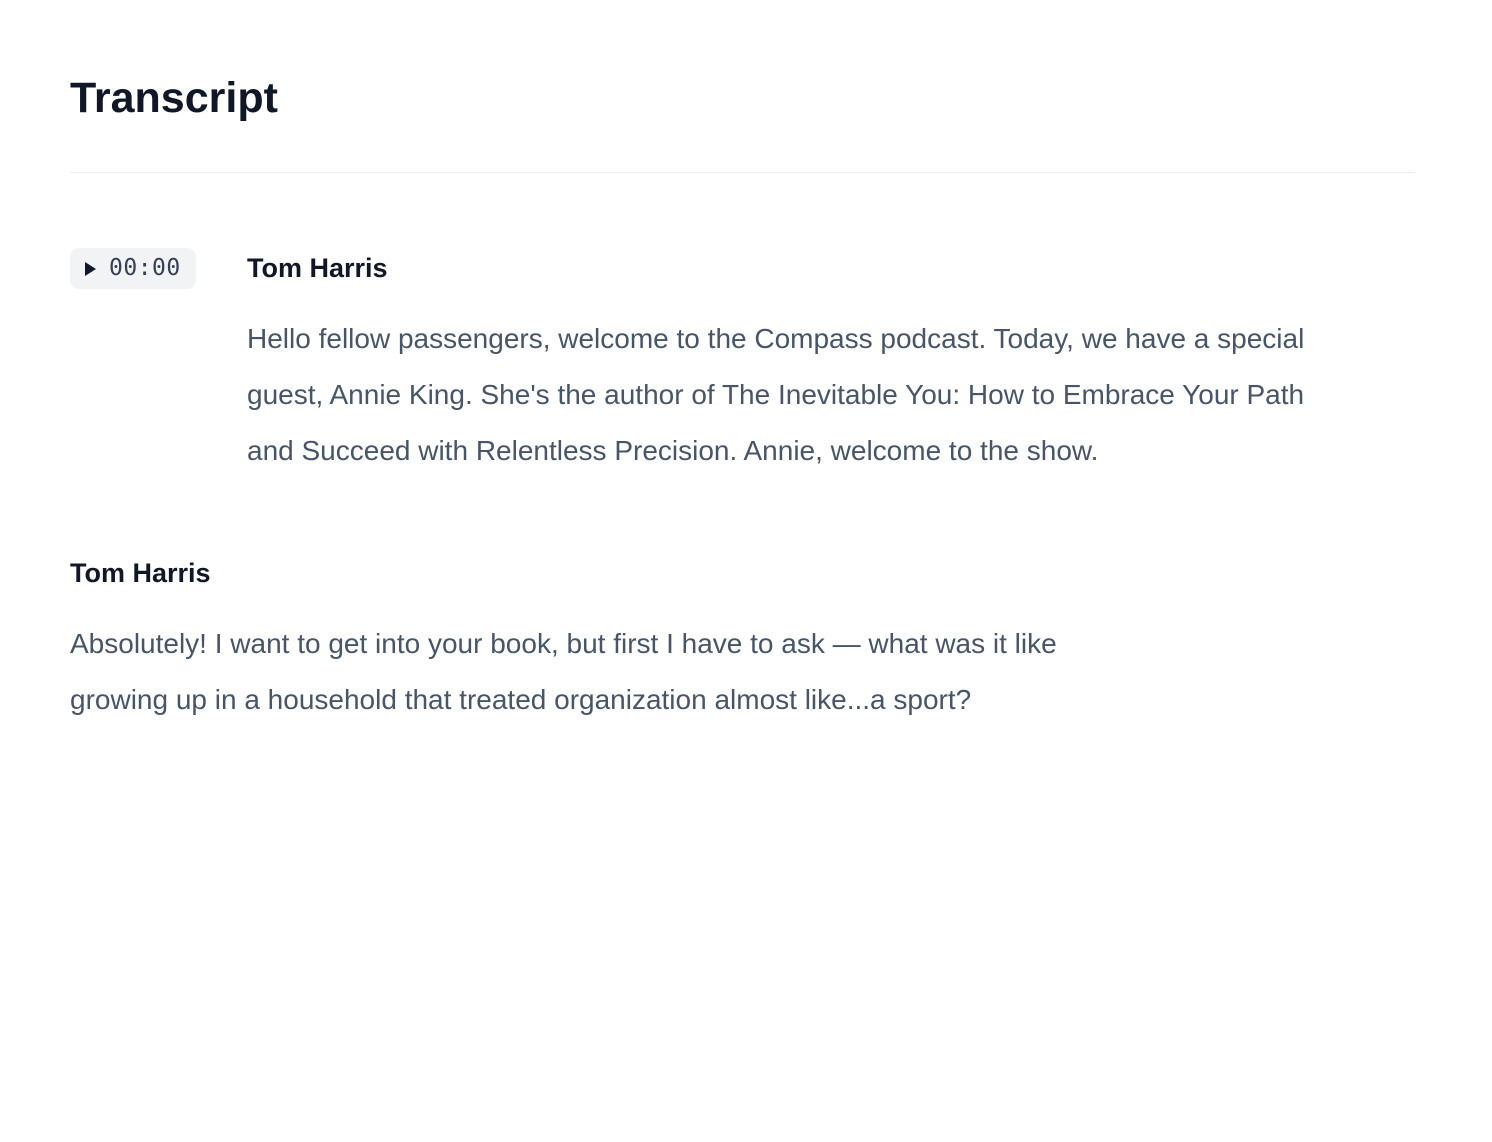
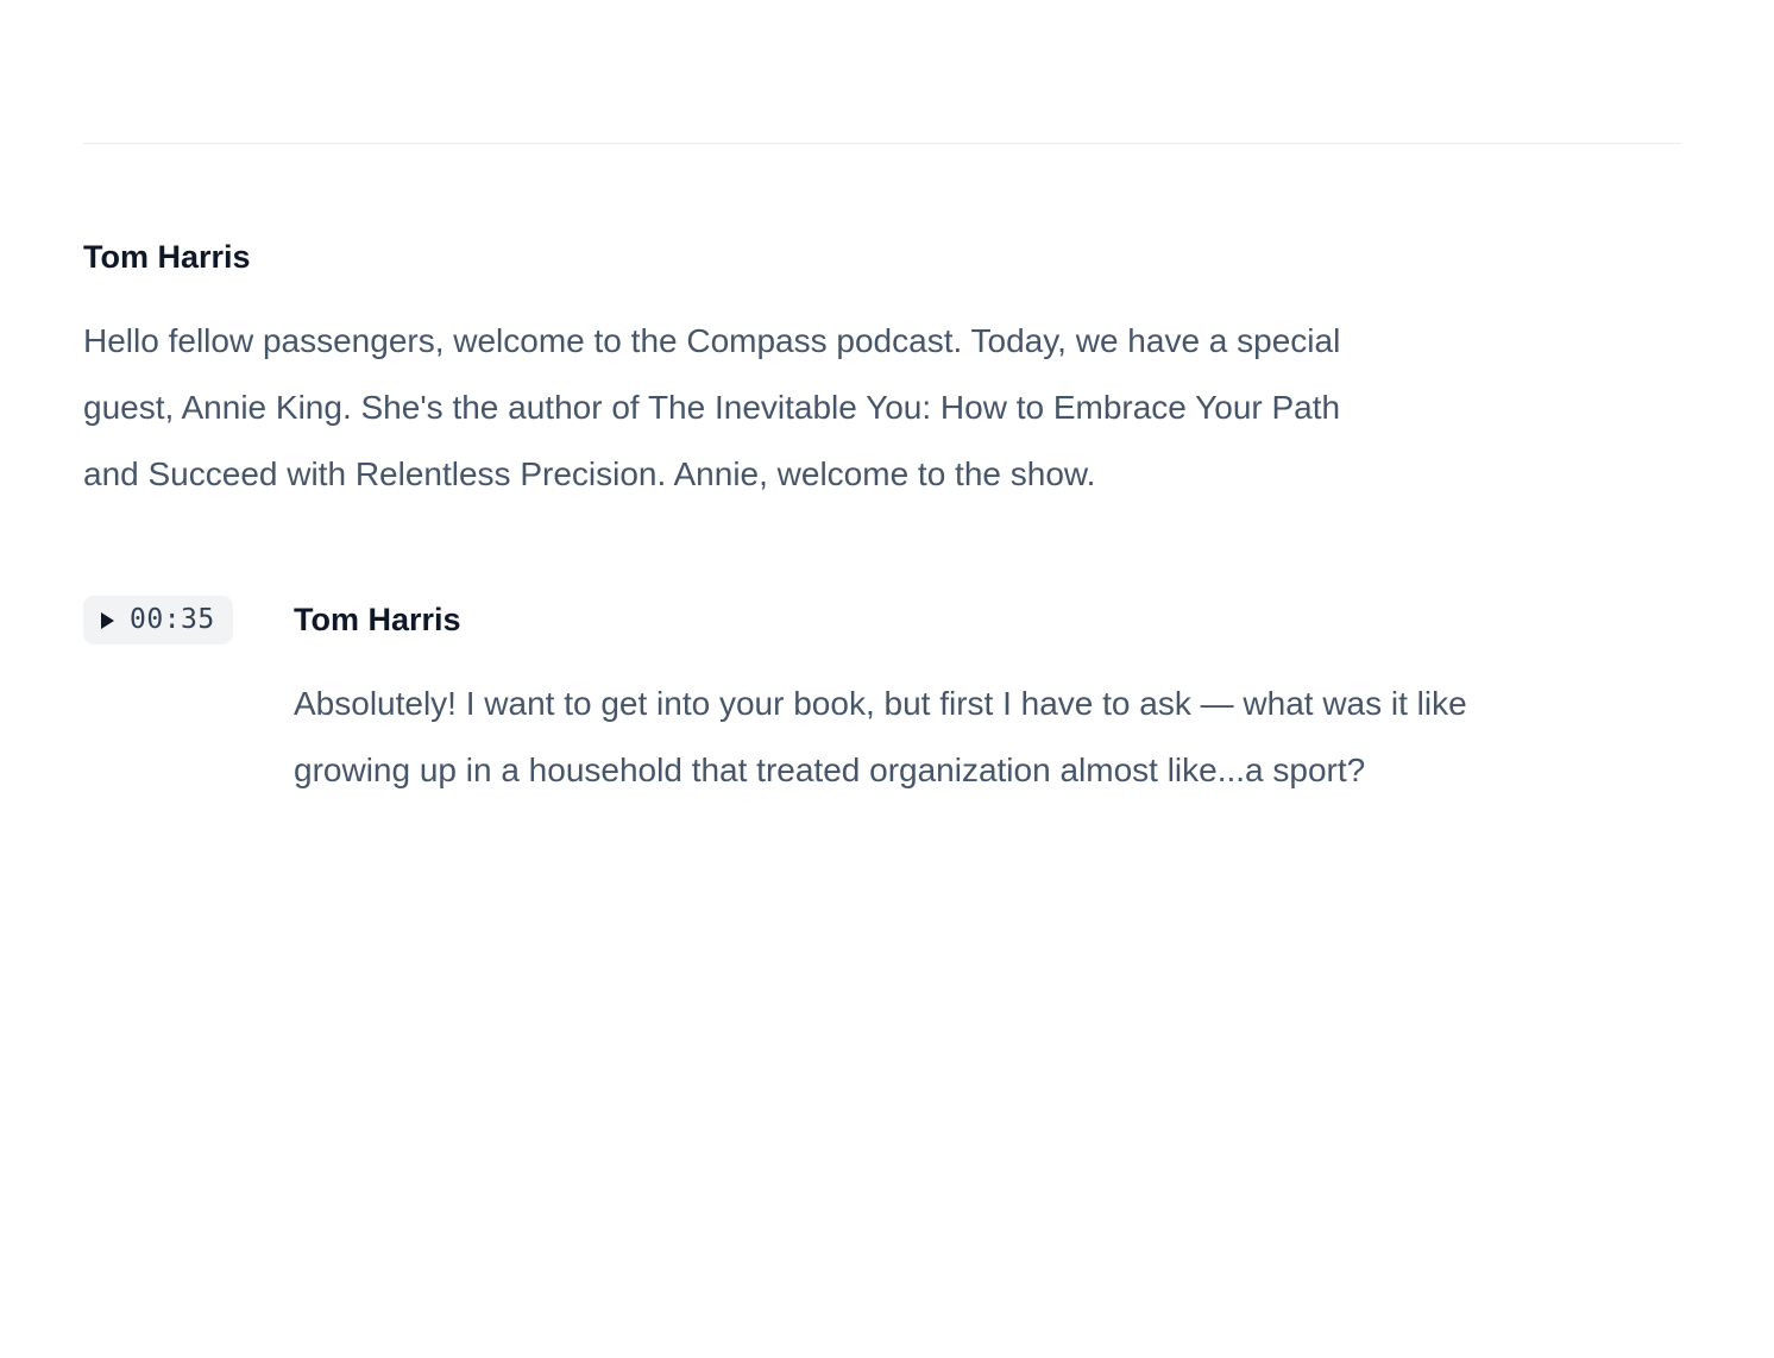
- Transcript
- 00:00
  Tom Harris
  Hello fellow passengers, welcome to the Compass podcast. Today, we have a special guest, Annie King. She's the author of The Inevitable You: How to Embrace Your Path and Succeed with Relentless Precision. Annie, welcome to the show.
+ 00:35
  Tom Harris
  Absolutely! I want to get into your book, but first I have to ask — what was it like growing up in a household that treated organization almost like...a sport?
